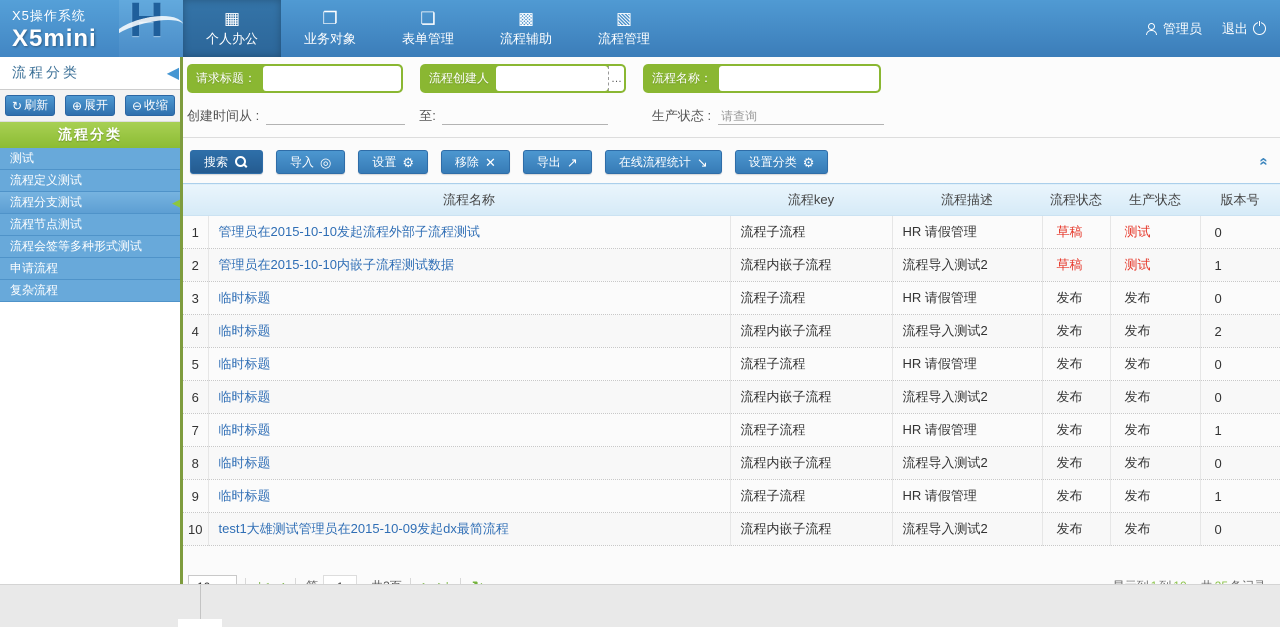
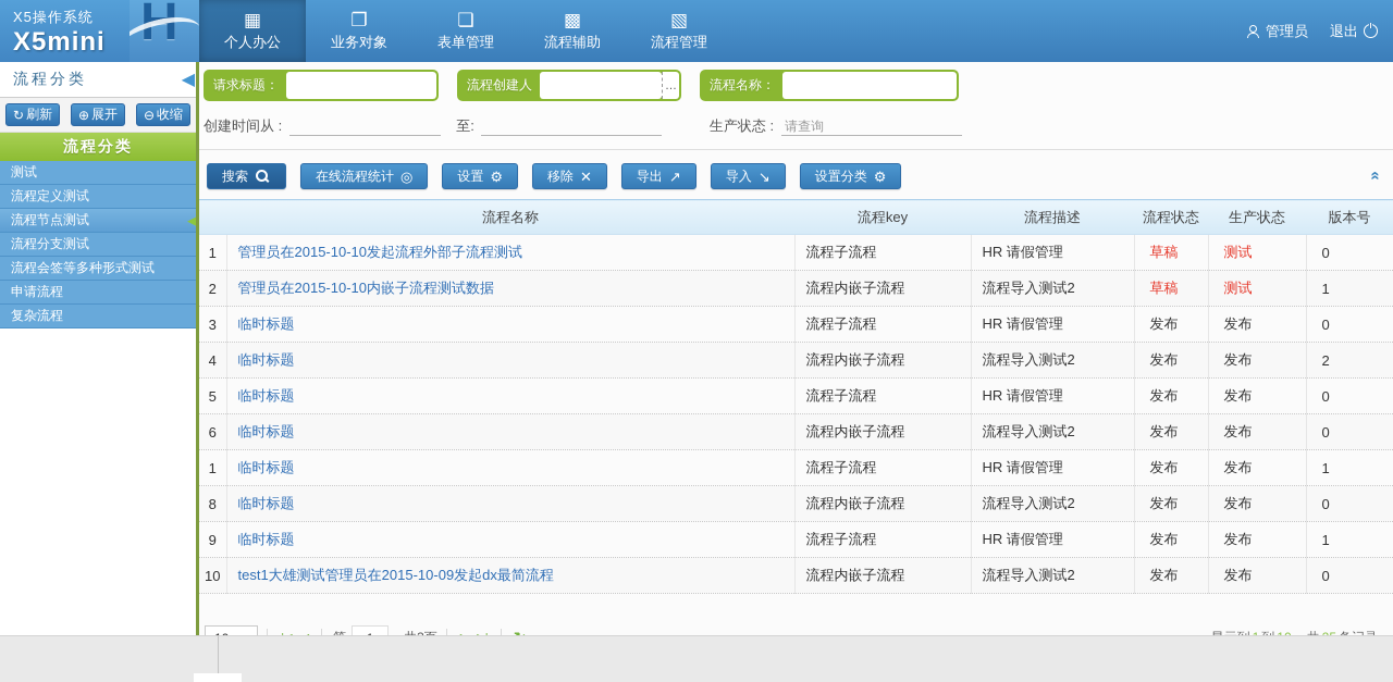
  X5操作系统
  X5mini
  H
  ▦
  个人办公
  ❐
  业务对象
  ❏
  表单管理
  ▩
  流程辅助
  ▧
  流程管理
  管理员
  退出
  流程分类
  ◀
  ↻
  刷新
  ⊕
  展开
  ⊖
  收缩
  流程分类
  测试
  流程定义测试
- 流程分支测试
+ 流程节点测试
  ◀
- 流程节点测试
+ 流程分支测试
  流程会签等多种形式测试
  申请流程
  复杂流程
  请求标题：
  流程创建人
  …
  流程名称：
  创建时间从 :
  至:
  生产状态 :
  请查询
  搜索
- 导入
+ 在线流程统计
  ◎
  设置
  ⚙
  移除
  ✕
  导出
  ↗
- 在线流程统计
+ 导入
  ↘
  设置分类
  ⚙
  	流程名称	流程key	流程描述	流程状态	生产状态	版本号
  1	管理员在2015-10-10发起流程外部子流程测试	流程子流程	HR 请假管理	草稿	测试	0
  2	管理员在2015-10-10内嵌子流程测试数据	流程内嵌子流程	流程导入测试2	草稿	测试	1
  3	临时标题	流程子流程	HR 请假管理	发布	发布	0
  4	临时标题	流程内嵌子流程	流程导入测试2	发布	发布	2
  5	临时标题	流程子流程	HR 请假管理	发布	发布	0
  6	临时标题	流程内嵌子流程	流程导入测试2	发布	发布	0
- 7	临时标题	流程子流程	HR 请假管理	发布	发布	1
+ 1	临时标题	流程子流程	HR 请假管理	发布	发布	1
  8	临时标题	流程内嵌子流程	流程导入测试2	发布	发布	0
  9	临时标题	流程子流程	HR 请假管理	发布	发布	1
  10	test1大雄测试管理员在2015-10-09发起dx最简流程	流程内嵌子流程	流程导入测试2	发布	发布	0
